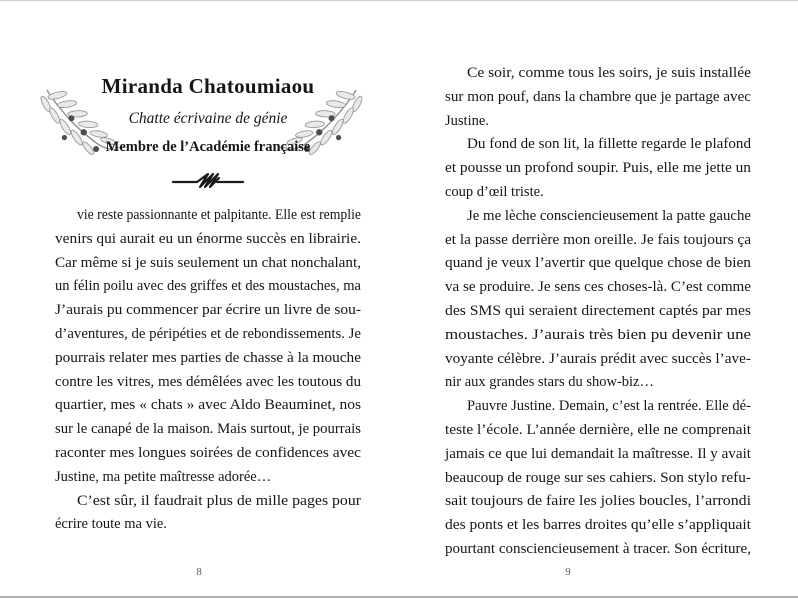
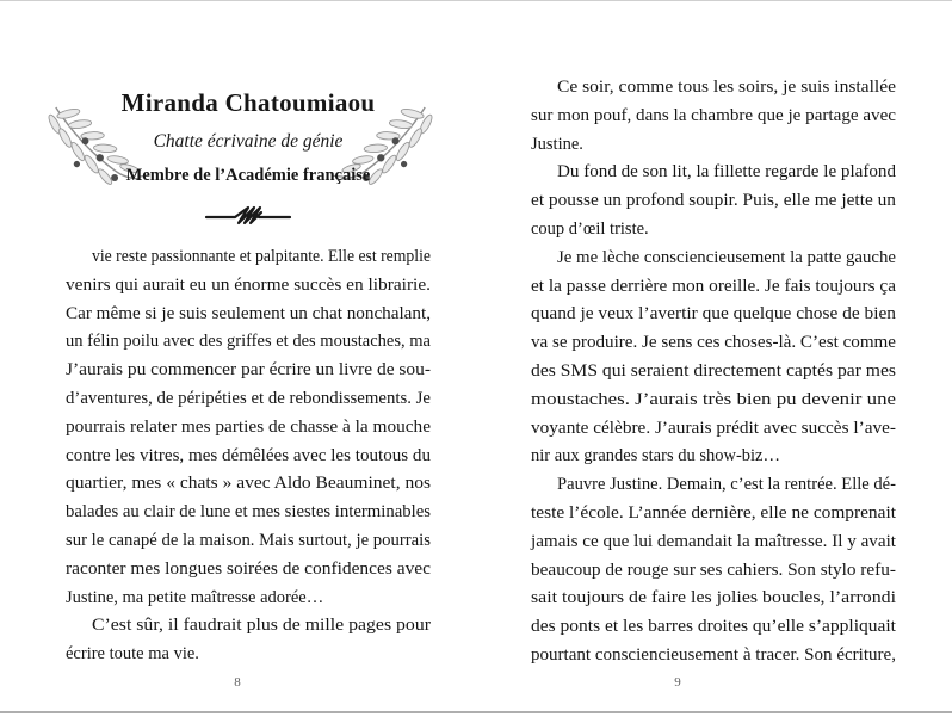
  Miranda Chatoumiaou
  Chatte écrivaine de génie
  Membre de l’Académie française
  vie reste passionnante et palpitante. Elle est remplie
  venirs qui aurait eu un énorme succès en librairie.
  Car même si je suis seulement un chat nonchalant,
  un félin poilu avec des griffes et des moustaches, ma
  J’aurais pu commencer par écrire un livre de sou-
  d’aventures, de péripéties et de rebondissements. Je
  pourrais relater mes parties de chasse à la mouche
  contre les vitres, mes démêlées avec les toutous du
  quartier, mes « chats » avec Aldo Beauminet, nos
+ balades au clair de lune et mes siestes interminables
  sur le canapé de la maison. Mais surtout, je pourrais
  raconter mes longues soirées de confidences avec
  Justine, ma petite maîtresse adorée…
  C’est sûr, il faudrait plus de mille pages pour
  écrire toute ma vie.
  8
  Ce soir, comme tous les soirs, je suis installée
  sur mon pouf, dans la chambre que je partage avec
  Justine.
  Du fond de son lit, la fillette regarde le plafond
  et pousse un profond soupir. Puis, elle me jette un
  coup d’œil triste.
  Je me lèche consciencieusement la patte gauche
  et la passe derrière mon oreille. Je fais toujours ça
  quand je veux l’avertir que quelque chose de bien
  va se produire. Je sens ces choses-là. C’est comme
  des SMS qui seraient directement captés par mes
  moustaches. J’aurais très bien pu devenir une
  voyante célèbre. J’aurais prédit avec succès l’ave-
  nir aux grandes stars du show-biz…
  Pauvre Justine. Demain, c’est la rentrée. Elle dé-
  teste l’école. L’année dernière, elle ne comprenait
  jamais ce que lui demandait la maîtresse. Il y avait
  beaucoup de rouge sur ses cahiers. Son stylo refu-
  sait toujours de faire les jolies boucles, l’arrondi
  des ponts et les barres droites qu’elle s’appliquait
  pourtant consciencieusement à tracer. Son écriture,
  9
